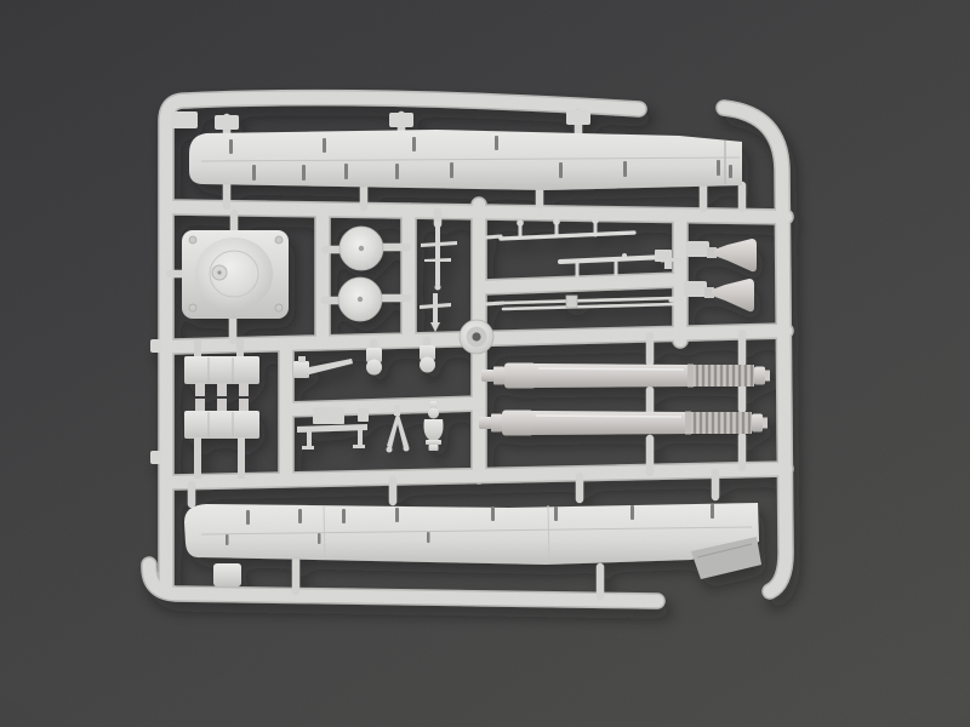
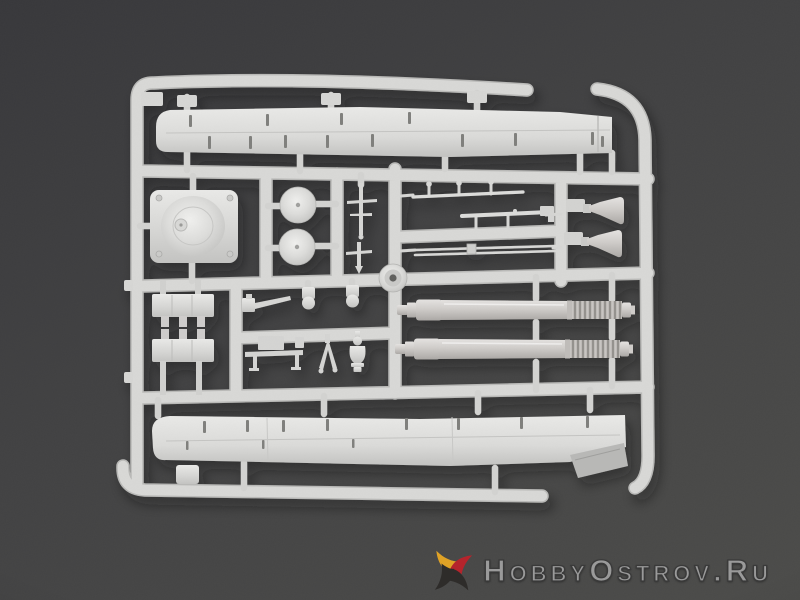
+ HobbyOstrov.Ru
